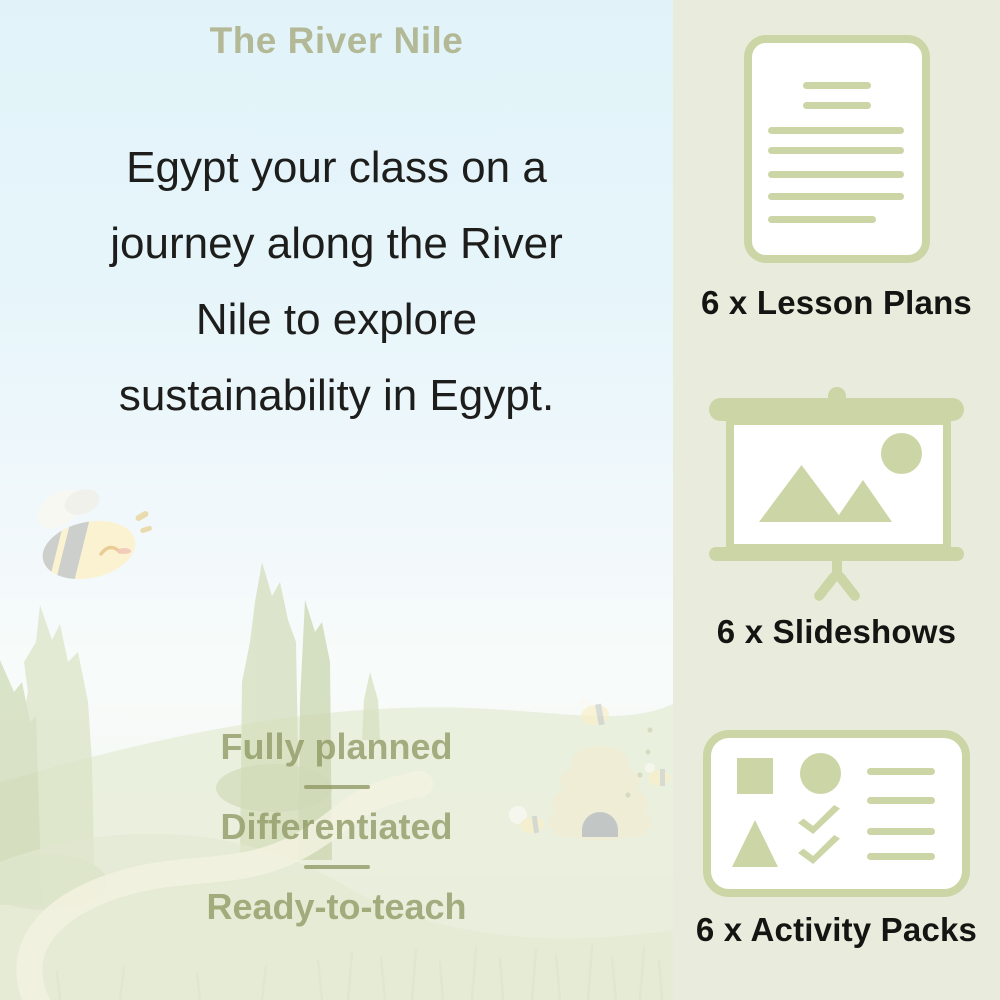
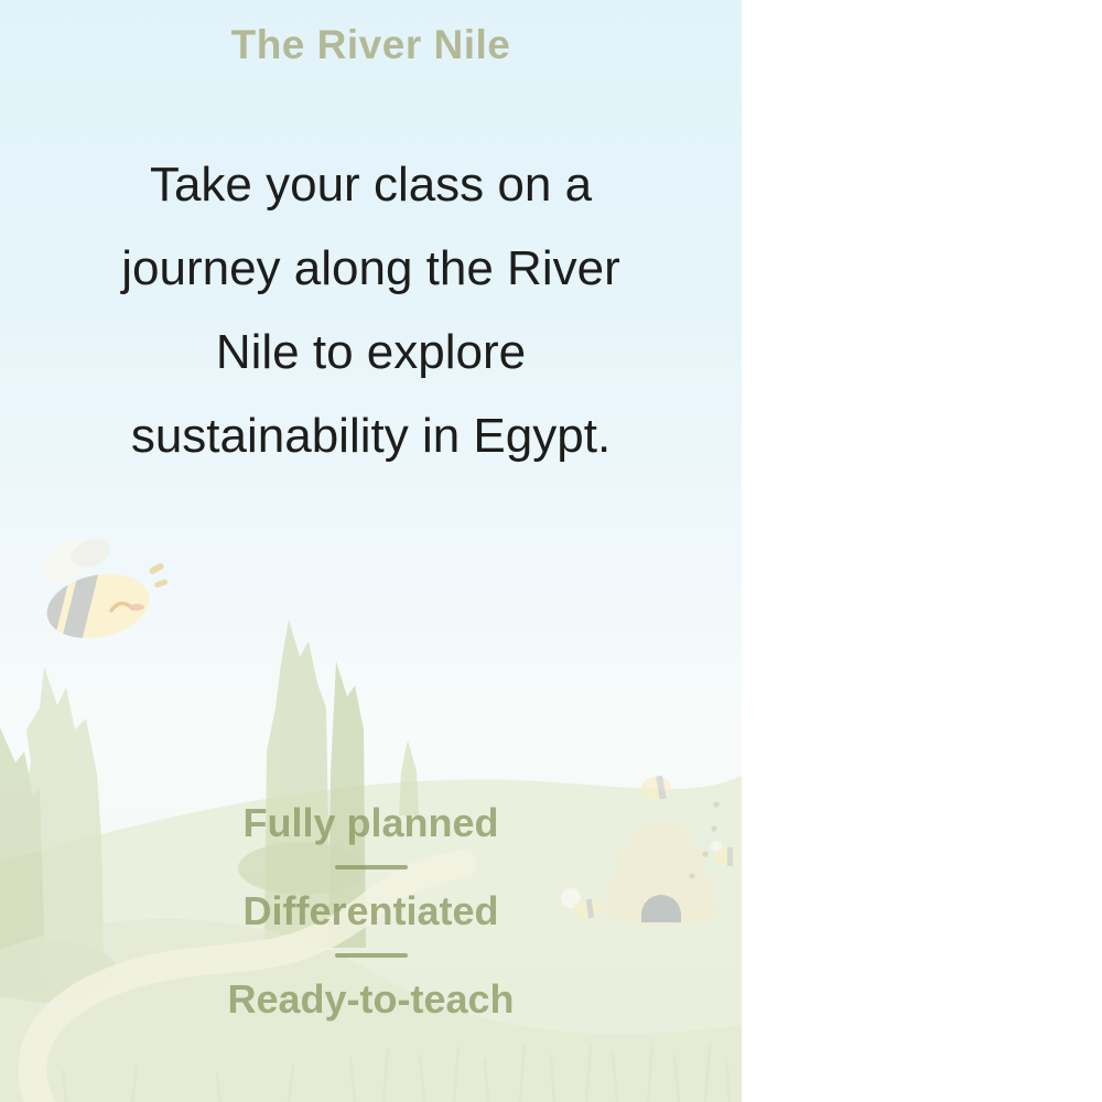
  The River Nile
- Egypt your class on a
+ Take your class on a
  journey along the River
  Nile to explore
  sustainability in Egypt.
  Fully planned
  Differentiated
  Ready-to-teach
- 6 x Lesson Plans
- 6 x Slideshows
- 6 x Activity Packs
